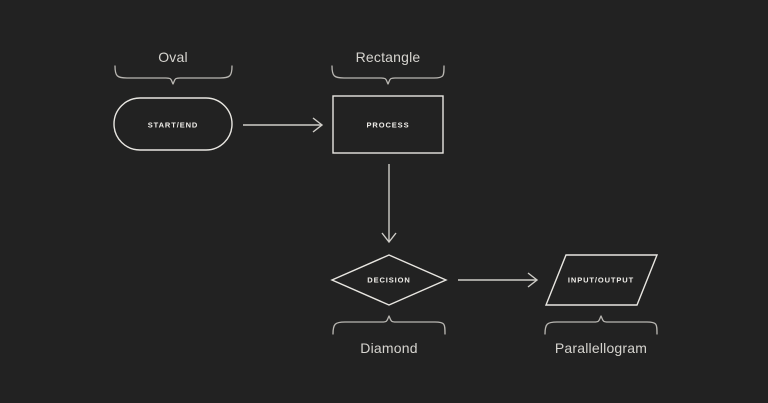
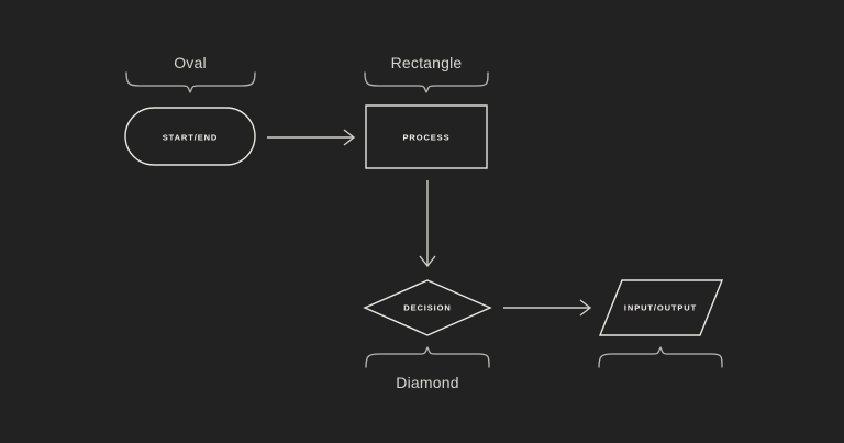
  START/END
  PROCESS
  DECISION
  INPUT/OUTPUT
  Oval
  Rectangle
  Diamond
- Parallellogram
